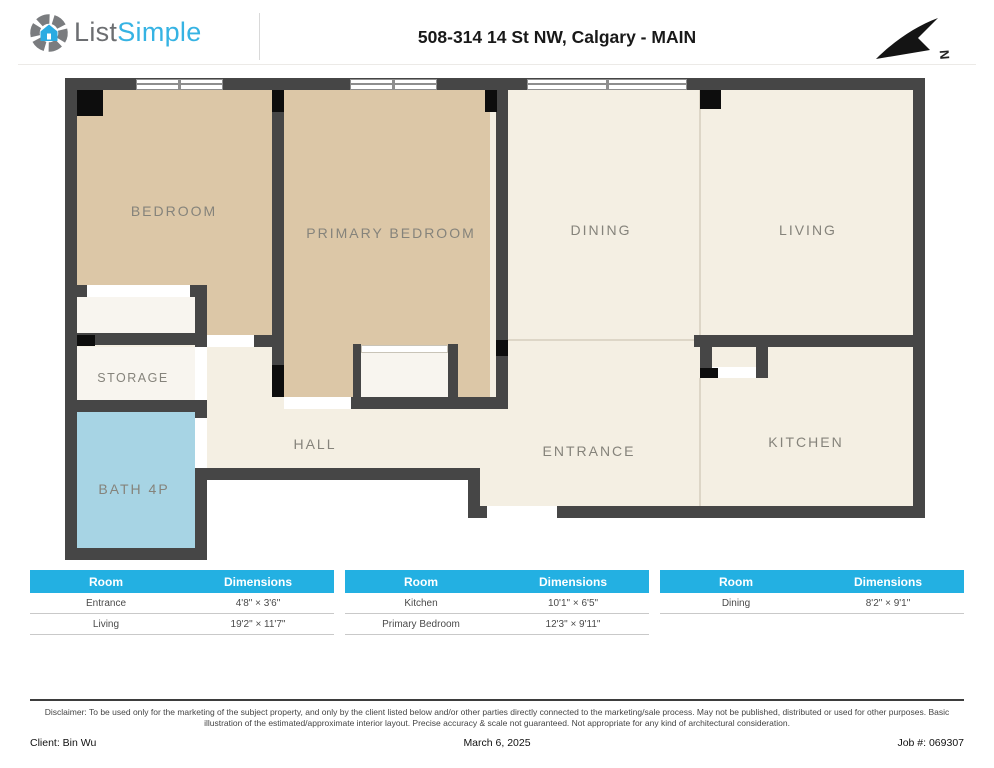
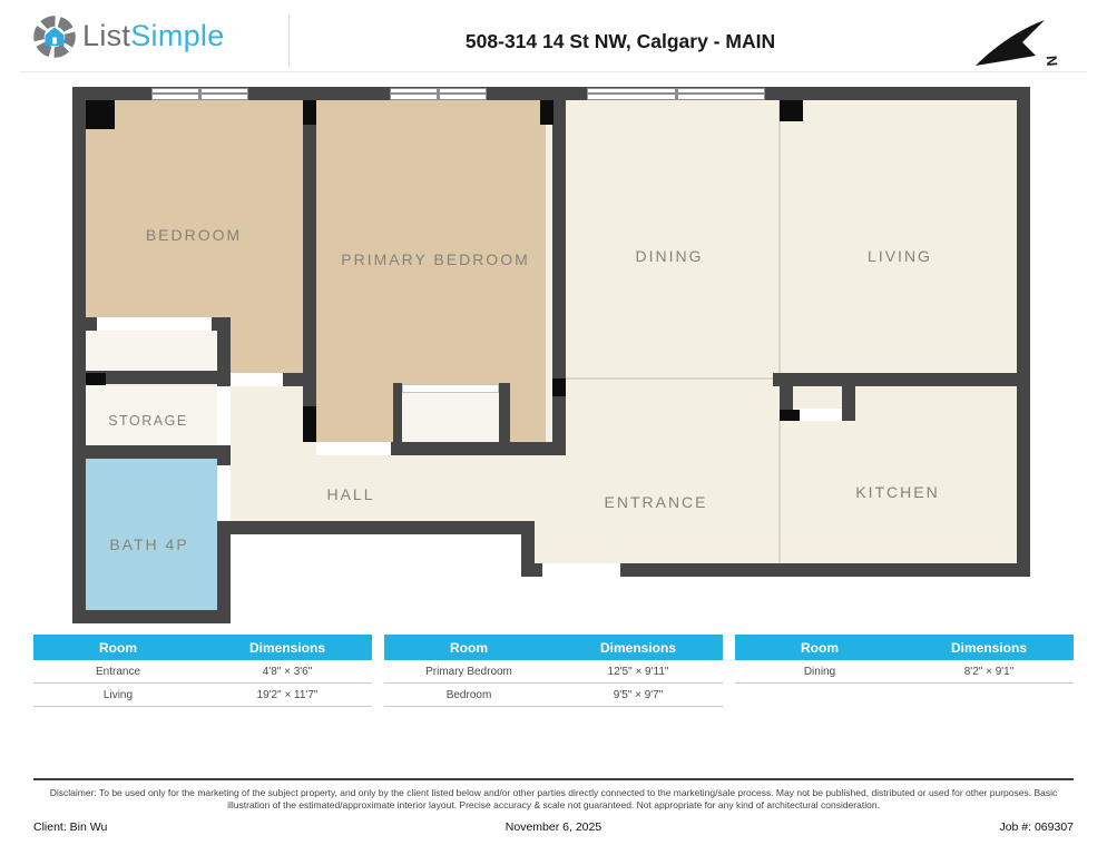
  ListSimple
  508-314 14 St NW, Calgary - MAIN
  BEDROOM
  PRIMARY BEDROOM
  DINING
  LIVING
  STORAGE
  HALL
  BATH 4P
  ENTRANCE
  KITCHEN
  Room
  Dimensions
  Entrance
  4'8" × 3'6"
  Living
  19'2" × 11'7"
  Room
  Dimensions
- Kitchen
- 10'1" × 6'5"
  Primary Bedroom
- 12'3" × 9'11"
+ 12'5" × 9'11"
+ Bedroom
+ 9'5" × 9'7"
  Room
  Dimensions
  Dining
  8'2" × 9'1"
  Disclaimer: To be used only for the marketing of the subject property, and only by the client listed below and/or other parties directly connected to the marketing/sale process. May not be published, distributed or used for other purposes. Basic illustration of the estimated/approximate interior layout. Precise accuracy & scale not guaranteed. Not appropriate for any kind of architectural consideration.
  Client: Bin Wu
- March 6, 2025
+ November 6, 2025
  Job #: 069307
